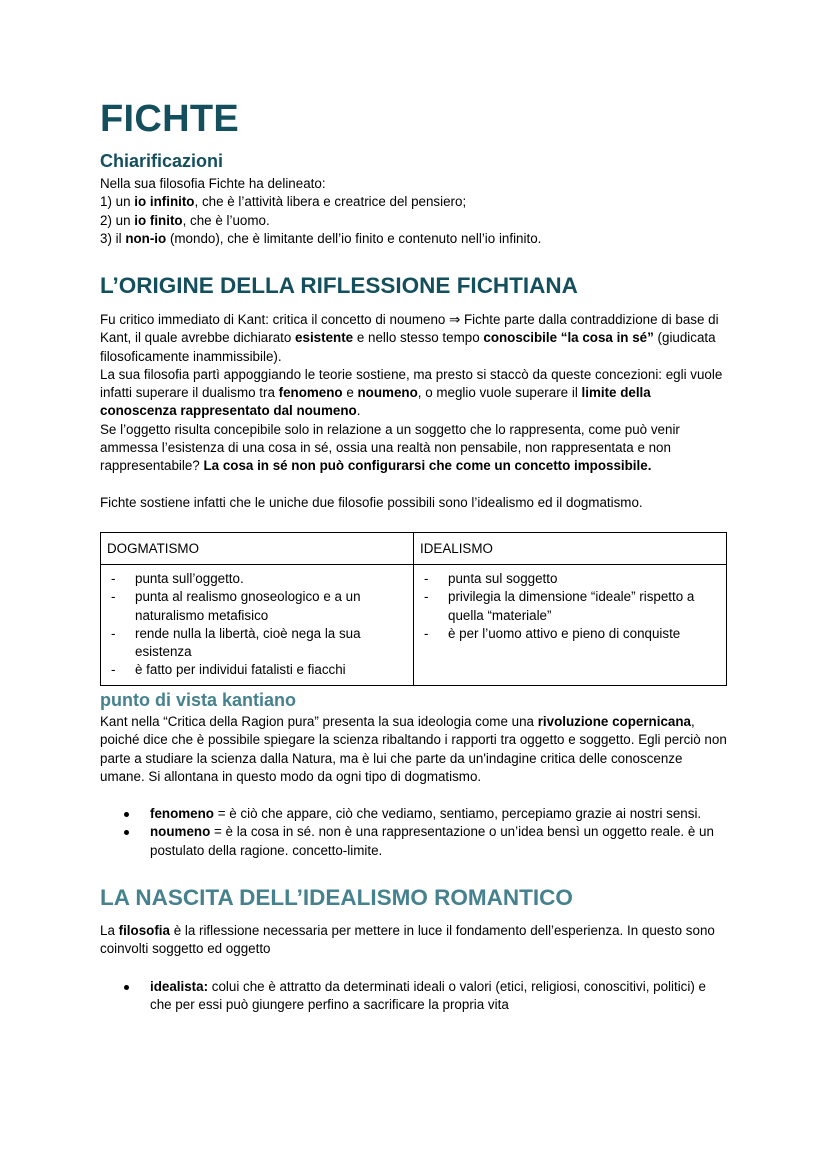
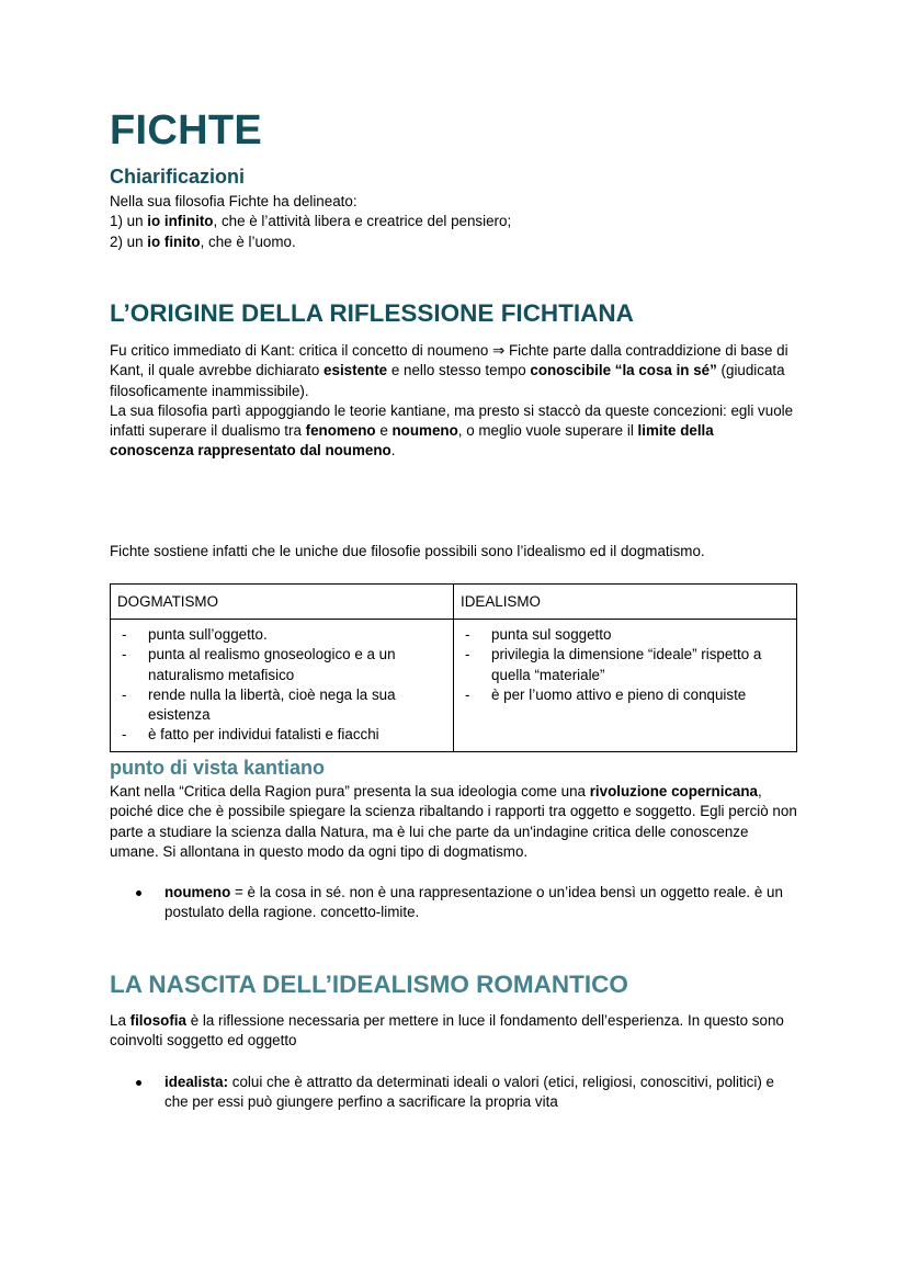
  FICHTE
  Chiarificazioni
  Nella sua filosofia Fichte ha delineato:
  1) un io infinito, che è l’attività libera e creatrice del pensiero;
  2) un io finito, che è l’uomo.
- 3) il non-io (mondo), che è limitante dell’io finito e contenuto nell’io infinito.
  L’ORIGINE DELLA RIFLESSIONE FICHTIANA
  Fu critico immediato di Kant: critica il concetto di noumeno ⇒ Fichte parte dalla contraddizione di base di Kant, il quale avrebbe dichiarato esistente e nello stesso tempo conoscibile “la cosa in sé” (giudicata filosoficamente inammissibile).
- La sua filosofia partì appoggiando le teorie sostiene, ma presto si staccò da queste concezioni: egli vuole infatti superare il dualismo tra fenomeno e noumeno, o meglio vuole superare il limite della conoscenza rappresentato dal noumeno.
+ La sua filosofia partì appoggiando le teorie kantiane, ma presto si staccò da queste concezioni: egli vuole infatti superare il dualismo tra fenomeno e noumeno, o meglio vuole superare il limite della conoscenza rappresentato dal noumeno.
- Se l’oggetto risulta concepibile solo in relazione a un soggetto che lo rappresenta, come può venir ammessa l’esistenza di una cosa in sé, ossia una realtà non pensabile, non rappresentata e non rappresentabile? La cosa in sé non può configurarsi che come un concetto impossibile.
  Fichte sostiene infatti che le uniche due filosofie possibili sono l’idealismo ed il dogmatismo.
  DOGMATISMO	IDEALISMO
  punta sull’oggetto. punta al realismo gnoseologico e a un naturalismo metafisico rende nulla la libertà, cioè nega la sua esistenza è fatto per individui fatalisti e fiacchi	punta sul soggetto privilegia la dimensione “ideale” rispetto a quella “materiale” è per l’uomo attivo e pieno di conquiste
  punto di vista kantiano
  Kant nella “Critica della Ragion pura” presenta la sua ideologia come una rivoluzione copernicana, poiché dice che è possibile spiegare la scienza ribaltando i rapporti tra oggetto e soggetto. Egli perciò non parte a studiare la scienza dalla Natura, ma è lui che parte da un'indagine critica delle conoscenze umane. Si allontana in questo modo da ogni tipo di dogmatismo.
- fenomeno = è ciò che appare, ciò che vediamo, sentiamo, percepiamo grazie ai nostri sensi.
  noumeno = è la cosa in sé. non è una rappresentazione o un’idea bensì un oggetto reale. è un postulato della ragione. concetto-limite.
  LA NASCITA DELL’IDEALISMO ROMANTICO
  La filosofia è la riflessione necessaria per mettere in luce il fondamento dell’esperienza. In questo sono coinvolti soggetto ed oggetto
  idealista: colui che è attratto da determinati ideali o valori (etici, religiosi, conoscitivi, politici) e che per essi può giungere perfino a sacrificare la propria vita
